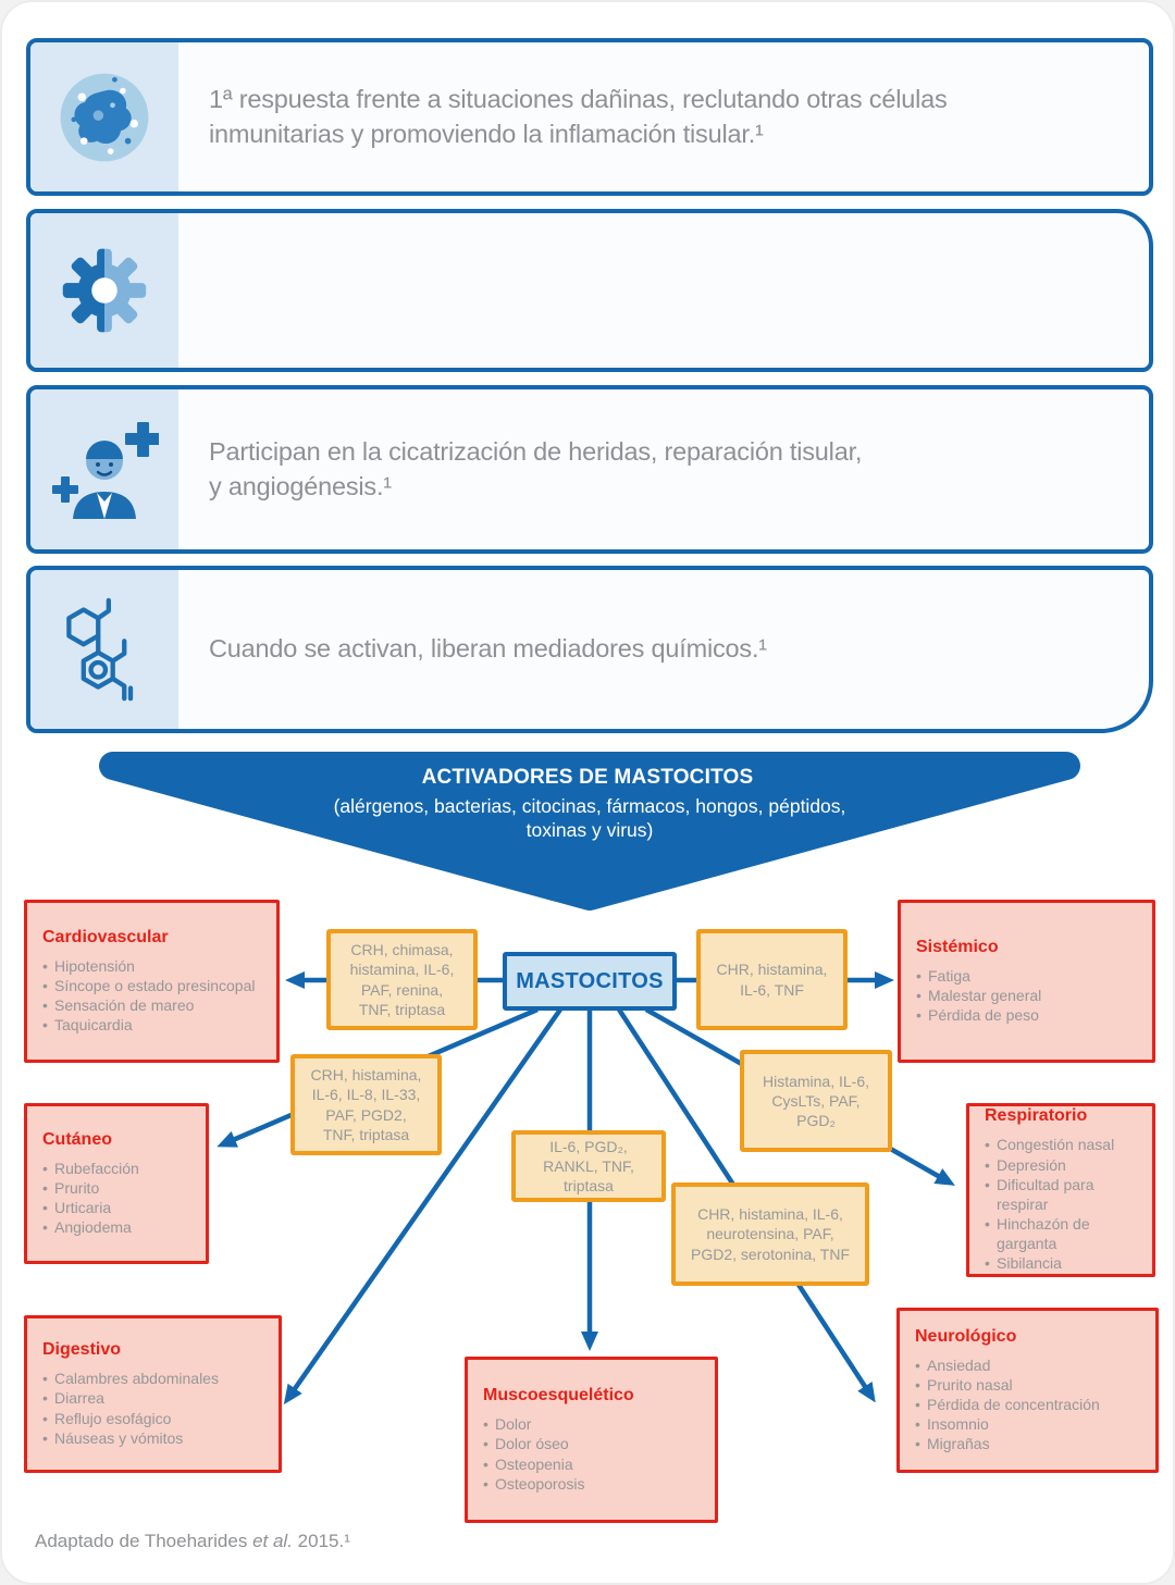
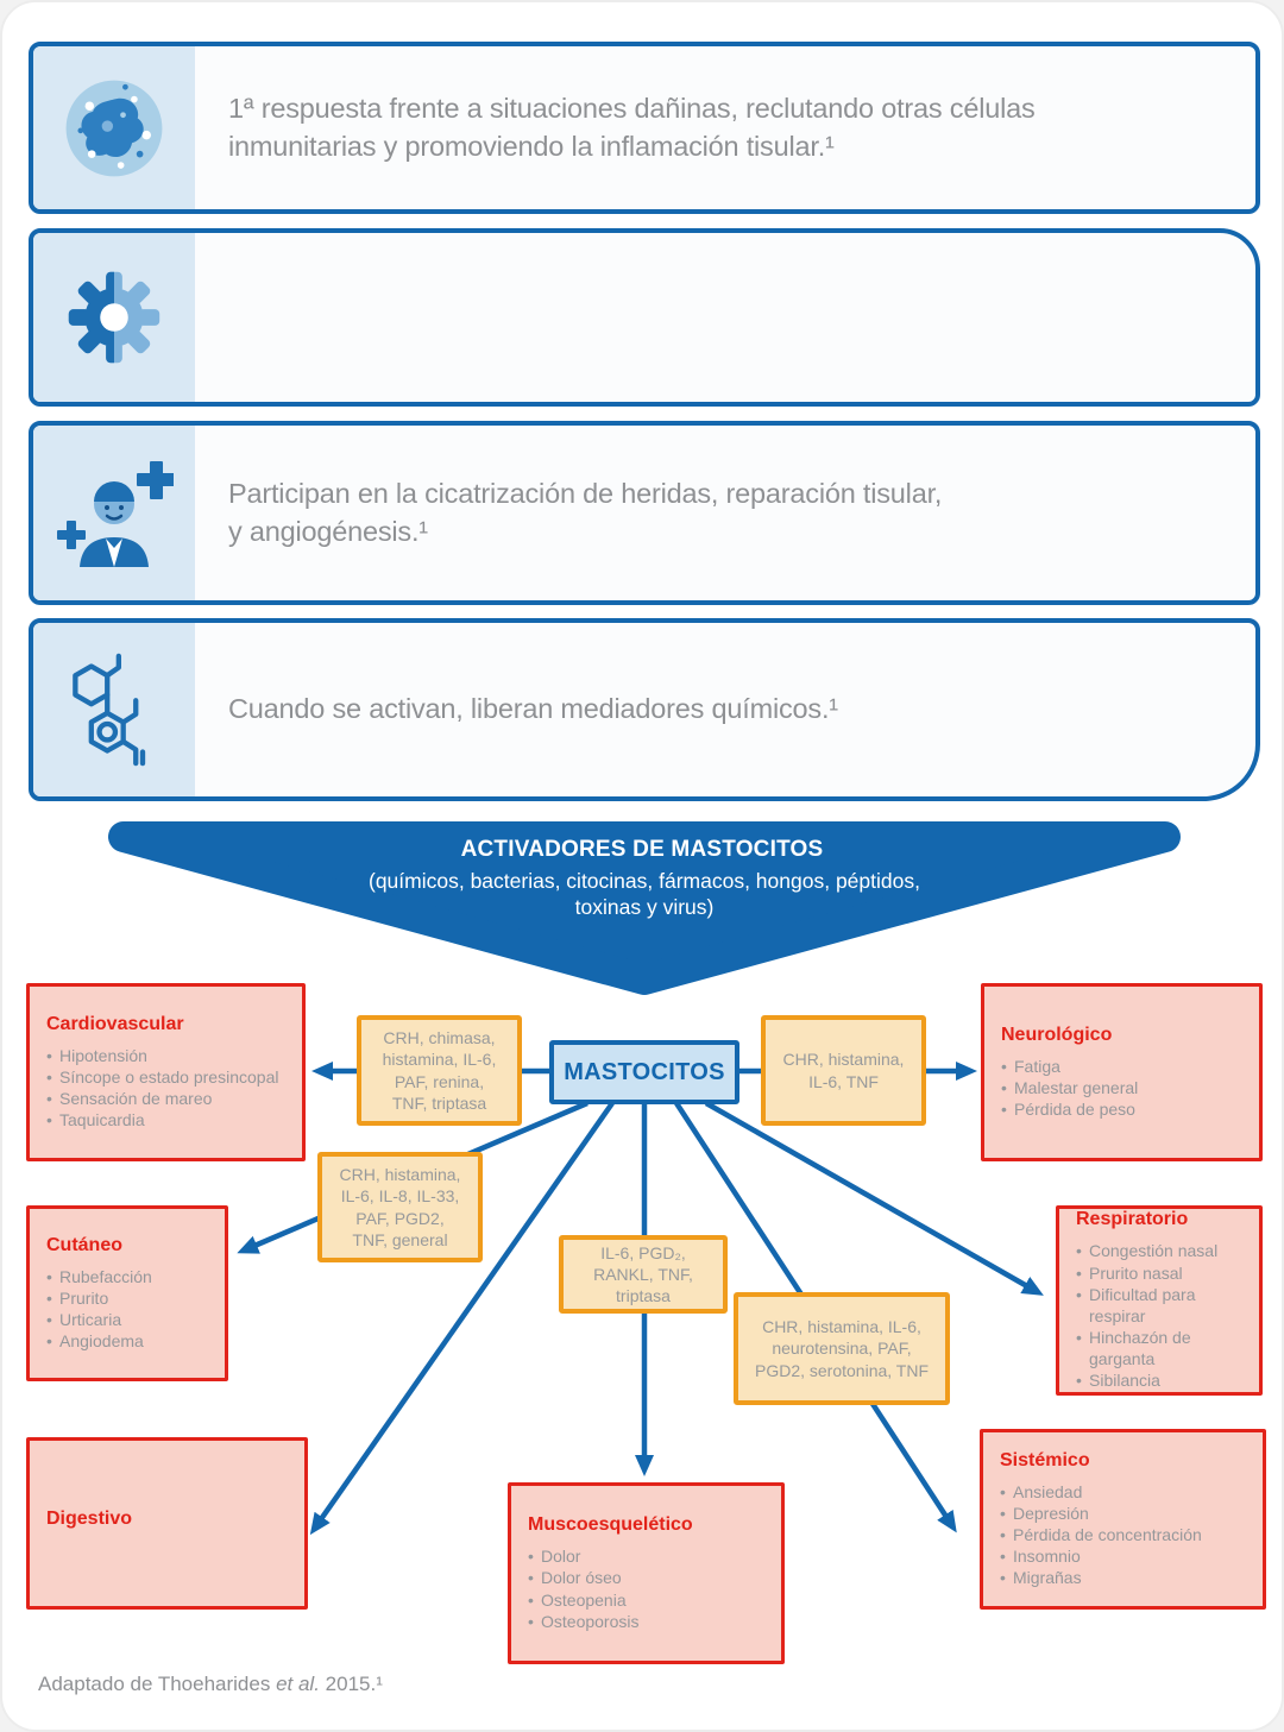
  1ª respuesta frente a situaciones dañinas, reclutando otras células inmunitarias y promoviendo la inflamación tisular.¹
  Participan en la cicatrización de heridas, reparación tisular, y angiogénesis.¹
  Cuando se activan, liberan mediadores químicos.¹
  ACTIVADORES DE MASTOCITOS
- (alérgenos, bacterias, citocinas, fármacos, hongos, péptidos, toxinas y virus)
+ (químicos, bacterias, citocinas, fármacos, hongos, péptidos, toxinas y virus)
  MASTOCITOS
  CRH, chimasa, histamina, IL-6, PAF, renina, TNF, triptasa
  CHR, histamina, IL-6, TNF
- CRH, histamina, IL-6, IL-8, IL-33, PAF, PGD2, TNF, triptasa
+ CRH, histamina, IL-6, IL-8, IL-33, PAF, PGD2, TNF, general
- Histamina, IL-6, CysLTs, PAF, PGD₂
  IL-6, PGD₂, RANKL, TNF, triptasa
  CHR, histamina, IL-6, neurotensina, PAF, PGD2, serotonina, TNF
  Cardiovascular
  Hipotensión
  Síncope o estado presincopal
  Sensación de mareo
  Taquicardia
- Sistémico
+ Neurológico
  Fatiga
  Malestar general
  Pérdida de peso
  Cutáneo
  Rubefacción
  Prurito
  Urticaria
  Angiodema
  Respiratorio
  Congestión nasal
- Depresión
+ Prurito nasal
  Dificultad para respirar
  Hinchazón de garganta
  Sibilancia
  Digestivo
- Calambres abdominales
- Diarrea
- Reflujo esofágico
- Náuseas y vómitos
  Muscoesquelético
  Dolor
  Dolor óseo
  Osteopenia
  Osteoporosis
- Neurológico
+ Sistémico
  Ansiedad
- Prurito nasal
+ Depresión
  Pérdida de concentración
  Insomnio
  Migrañas
  Adaptado de Thoeharides et al. 2015.¹
